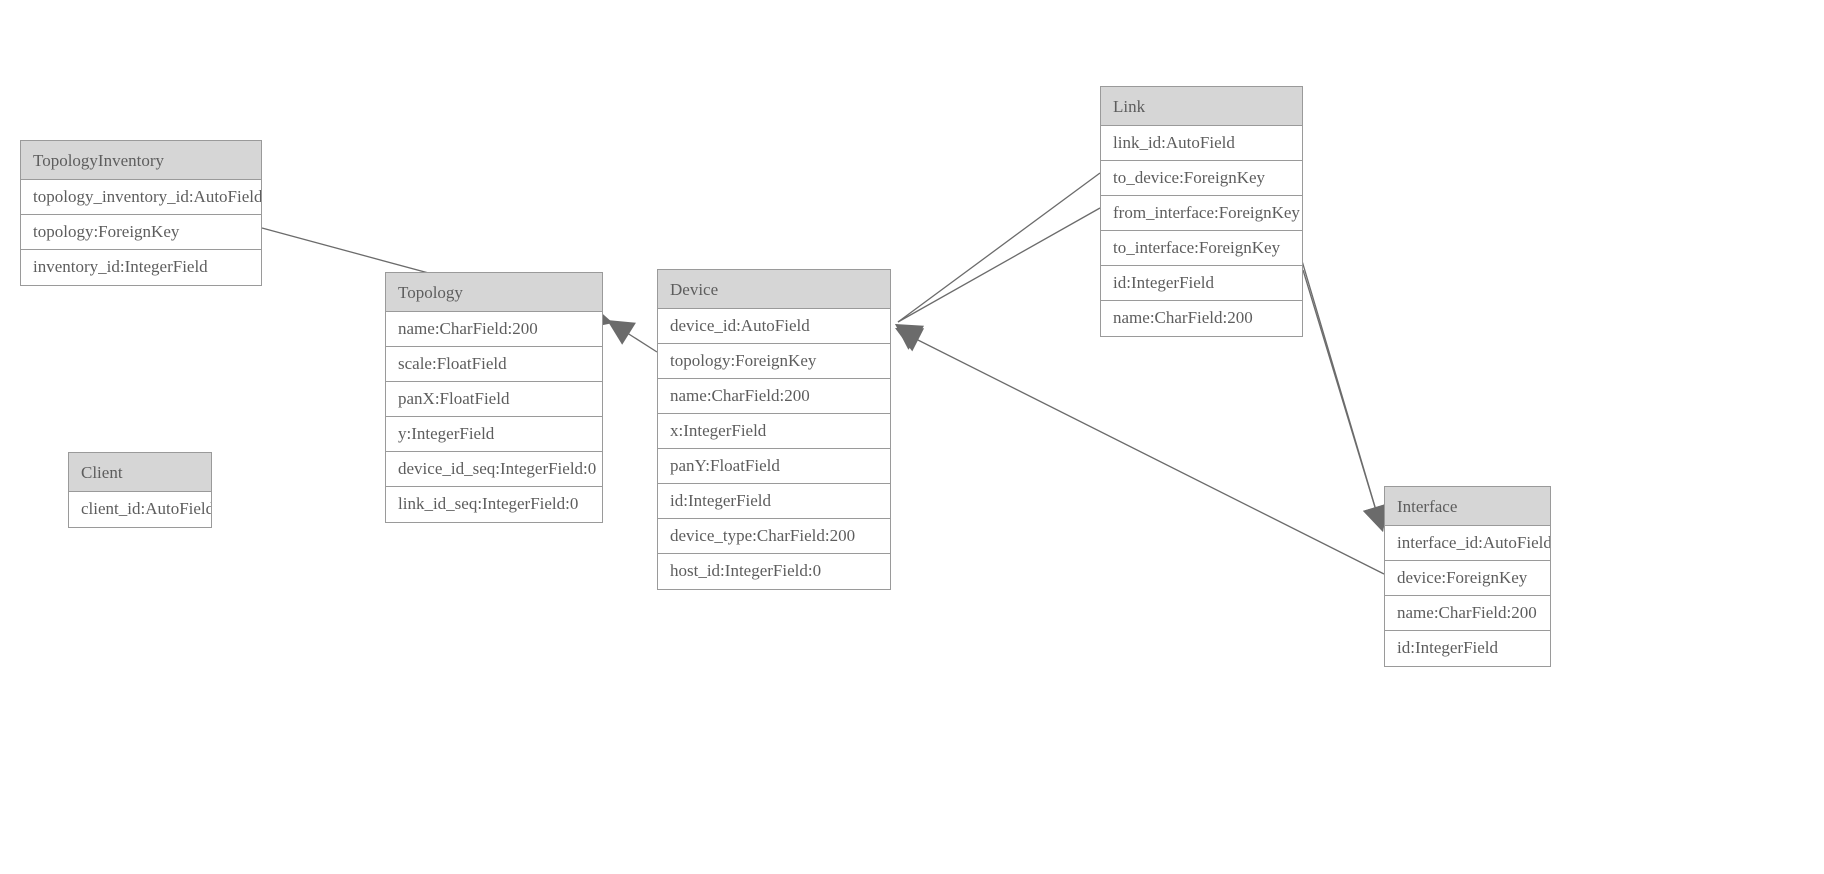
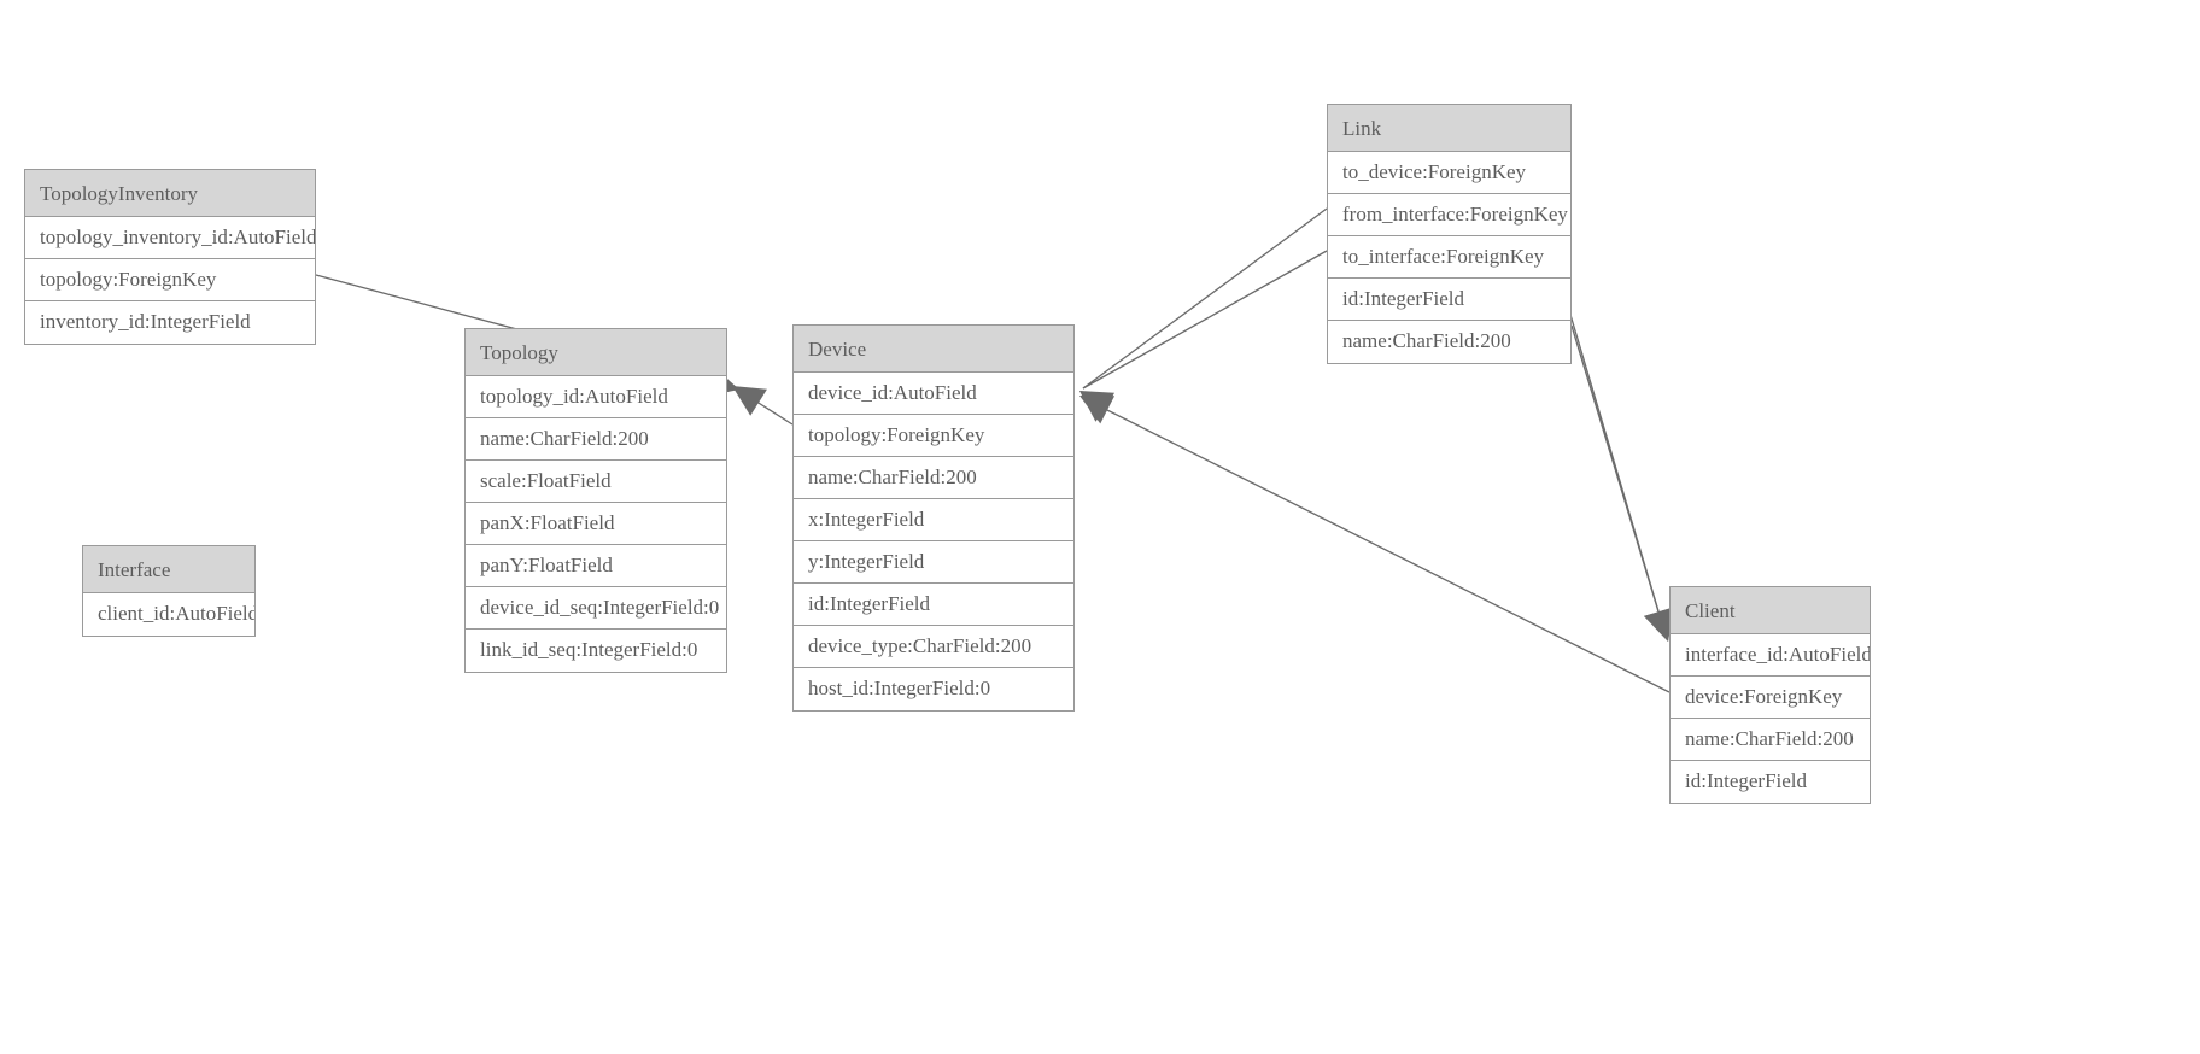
  TopologyInventory
  topology_inventory_id:AutoField
  topology:ForeignKey
  inventory_id:IntegerField
- Client
+ Interface
  client_id:AutoField
  Topology
+ topology_id:AutoField
  name:CharField:200
  scale:FloatField
  panX:FloatField
- y:IntegerField
+ panY:FloatField
  device_id_seq:IntegerField:0
  link_id_seq:IntegerField:0
  Device
  device_id:AutoField
  topology:ForeignKey
  name:CharField:200
  x:IntegerField
- panY:FloatField
+ y:IntegerField
  id:IntegerField
  device_type:CharField:200
  host_id:IntegerField:0
  Link
- link_id:AutoField
  to_device:ForeignKey
  from_interface:ForeignKey
  to_interface:ForeignKey
  id:IntegerField
  name:CharField:200
- Interface
+ Client
  interface_id:AutoField
  device:ForeignKey
  name:CharField:200
  id:IntegerField
